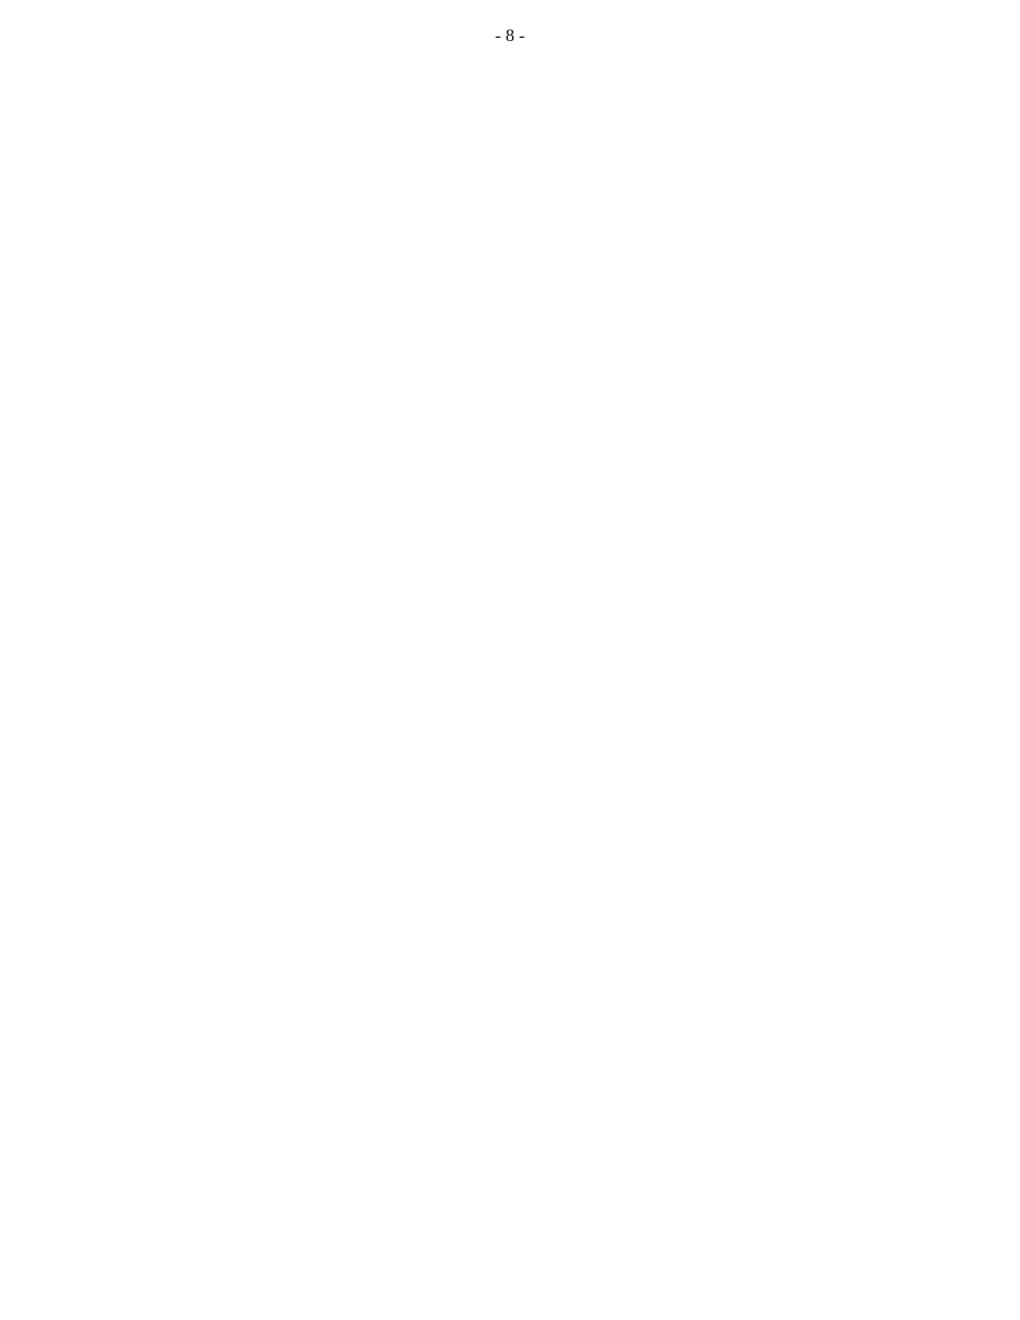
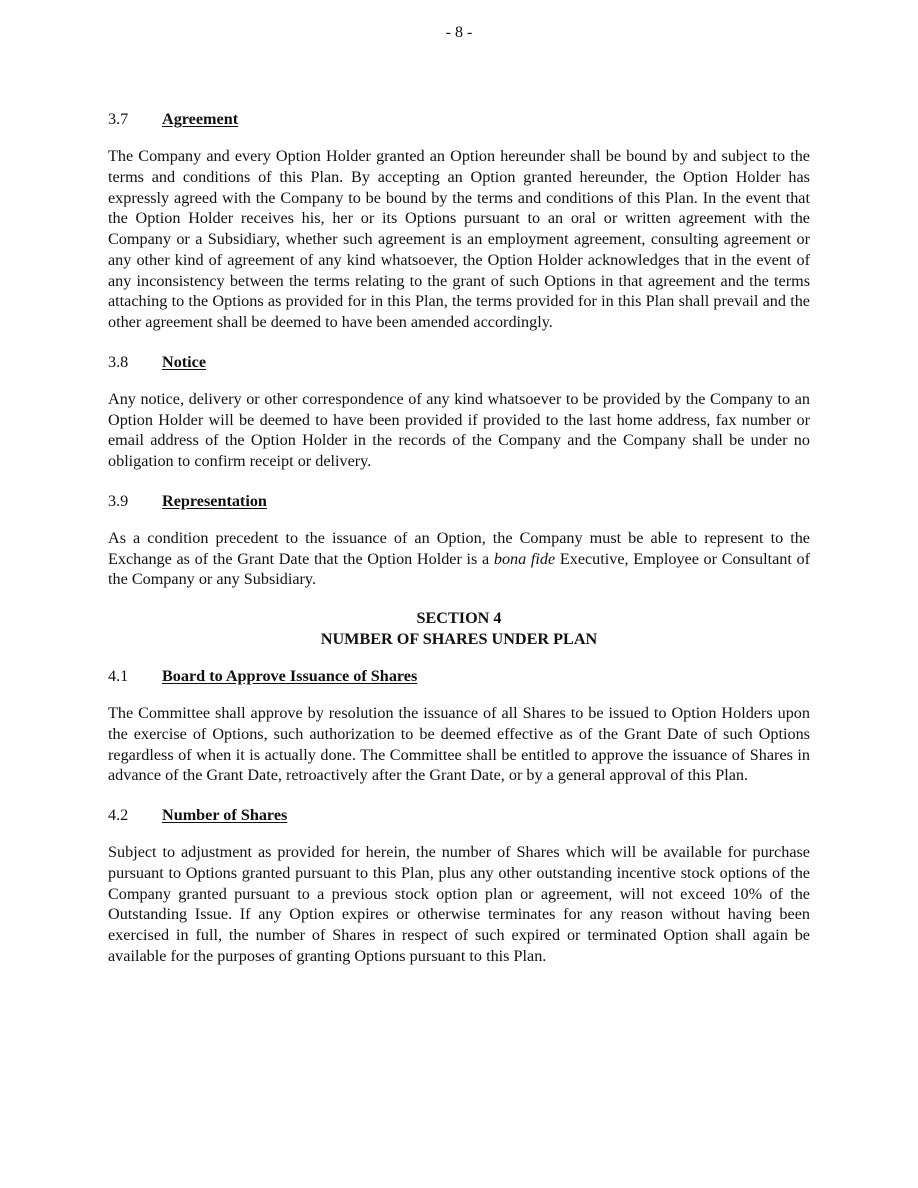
  - 8 -
+ 3.7
+ Agreement
+ The Company and every Option Holder granted an Option hereunder shall be bound by and subject to the terms and conditions of this Plan. By accepting an Option granted hereunder, the Option Holder has expressly agreed with the Company to be bound by the terms and conditions of this Plan. In the event that the Option Holder receives his, her or its Options pursuant to an oral or written agreement with the Company or a Subsidiary, whether such agreement is an employment agreement, consulting agreement or any other kind of agreement of any kind whatsoever, the Option Holder acknowledges that in the event of any inconsistency between the terms relating to the grant of such Options in that agreement and the terms attaching to the Options as provided for in this Plan, the terms provided for in this Plan shall prevail and the other agreement shall be deemed to have been amended accordingly.
+ 3.8
+ Notice
+ Any notice, delivery or other correspondence of any kind whatsoever to be provided by the Company to an Option Holder will be deemed to have been provided if provided to the last home address, fax number or email address of the Option Holder in the records of the Company and the Company shall be under no obligation to confirm receipt or delivery.
+ 3.9
+ Representation
+ As a condition precedent to the issuance of an Option, the Company must be able to represent to the Exchange as of the Grant Date that the Option Holder is a bona fide Executive, Employee or Consultant of the Company or any Subsidiary.
+ SECTION 4
+ NUMBER OF SHARES UNDER PLAN
+ 4.1
+ Board to Approve Issuance of Shares
+ The Committee shall approve by resolution the issuance of all Shares to be issued to Option Holders upon the exercise of Options, such authorization to be deemed effective as of the Grant Date of such Options regardless of when it is actually done. The Committee shall be entitled to approve the issuance of Shares in advance of the Grant Date, retroactively after the Grant Date, or by a general approval of this Plan.
+ 4.2
+ Number of Shares
+ Subject to adjustment as provided for herein, the number of Shares which will be available for purchase pursuant to Options granted pursuant to this Plan, plus any other outstanding incentive stock options of the Company granted pursuant to a previous stock option plan or agreement, will not exceed 10% of the Outstanding Issue. If any Option expires or otherwise terminates for any reason without having been exercised in full, the number of Shares in respect of such expired or terminated Option shall again be available for the purposes of granting Options pursuant to this Plan.
